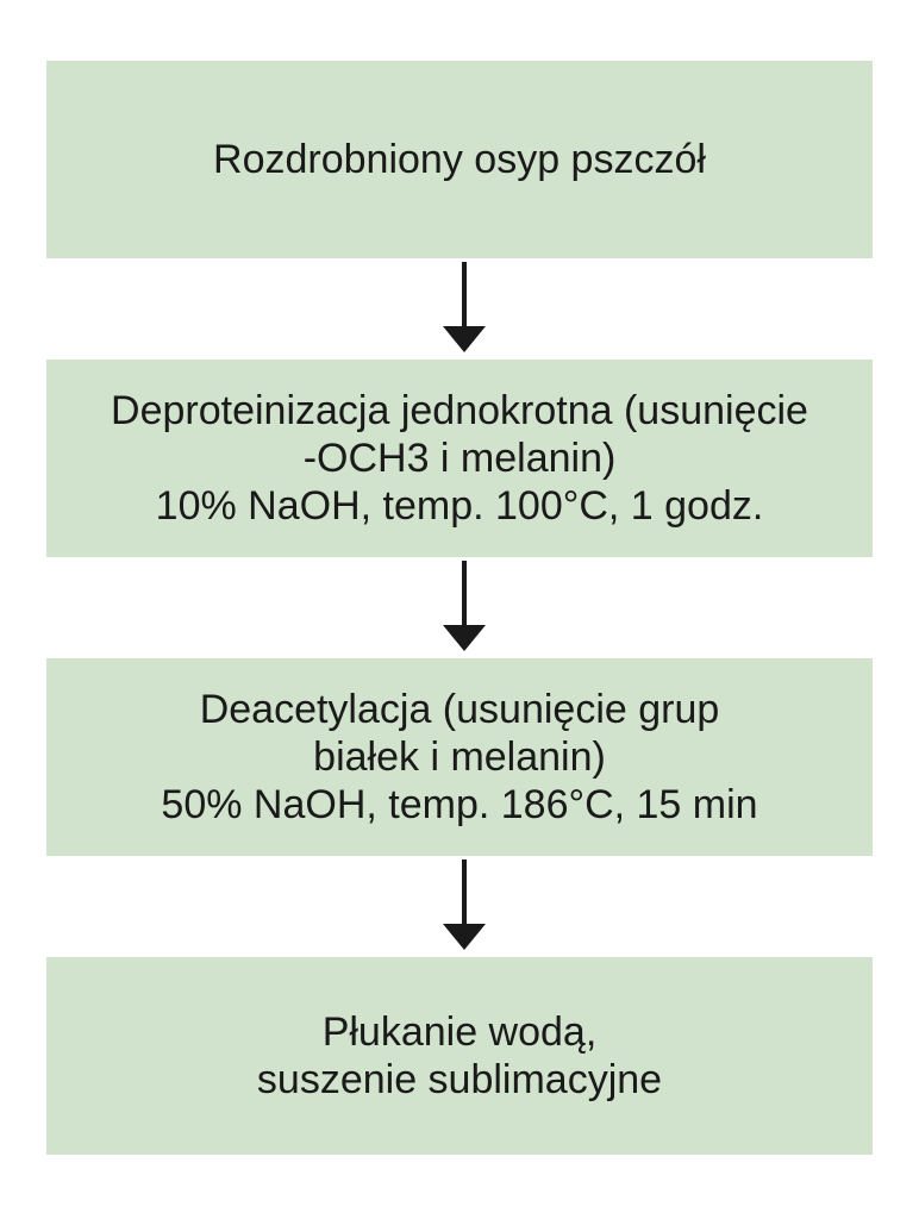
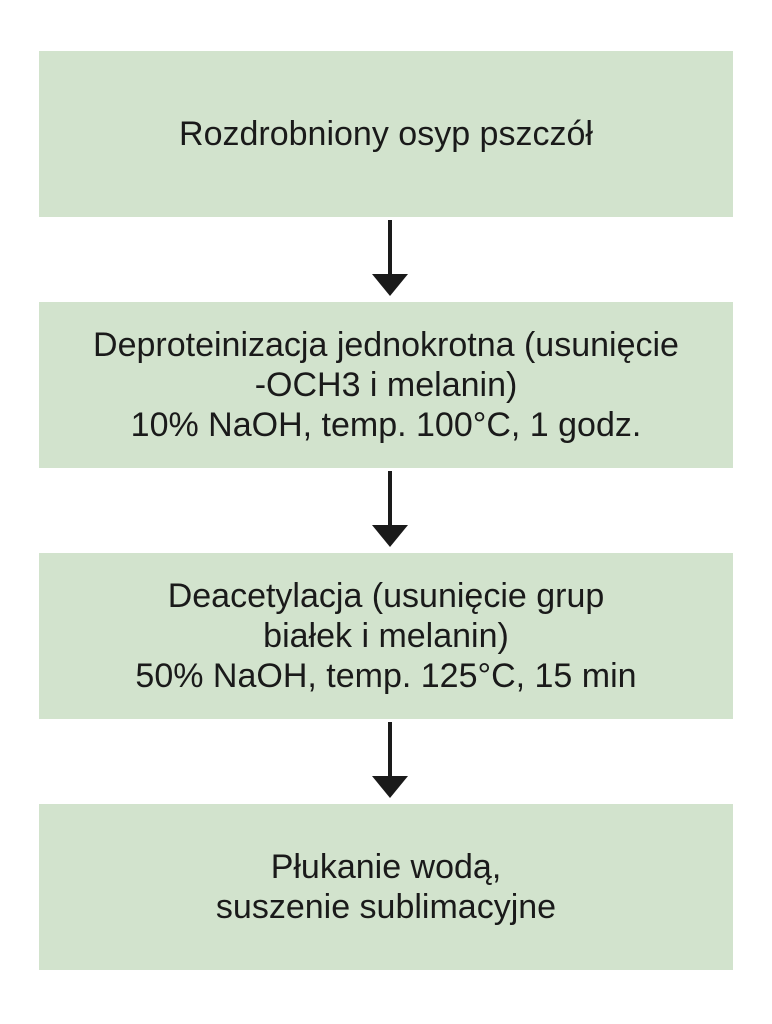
  Rozdrobniony osyp pszczół
  Deproteinizacja jednokrotna (usunięcie
  -OCH3 i melanin)
  10% NaOH, temp. 100°C, 1 godz.
  Deacetylacja (usunięcie grup
  białek i melanin)
- 50% NaOH, temp. 186°C, 15 min
+ 50% NaOH, temp. 125°C, 15 min
  Płukanie wodą,
  suszenie sublimacyjne
